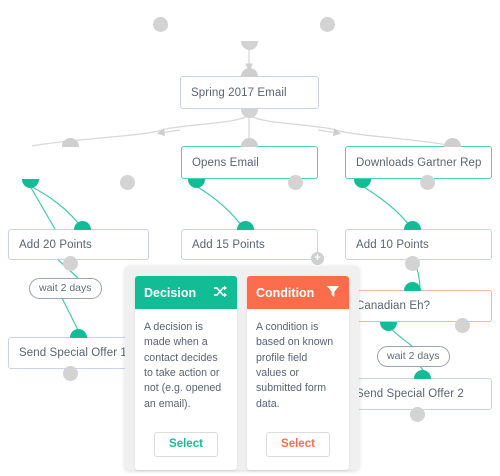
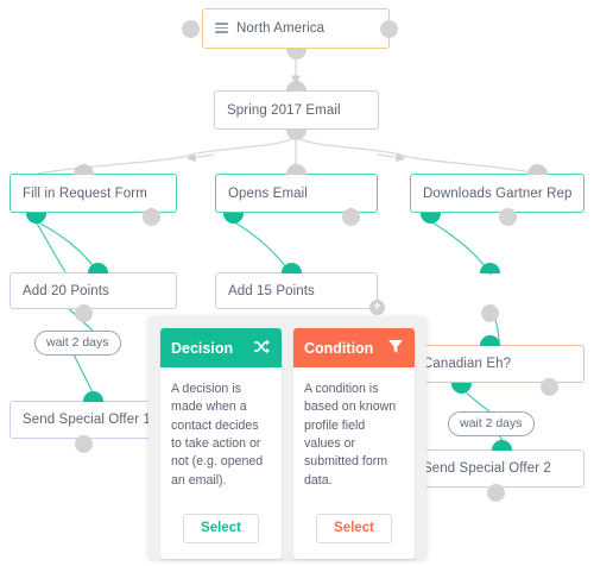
+ North America
  Spring 2017 Email
+ Fill in Request Form
  Opens Email
  Downloads Gartner Rep
  Add 20 Points
  Add 15 Points
  +
- Add 10 Points
  Canadian Eh?
  wait 2 days
  Send Special Offer 1
  wait 2 days
  Send Special Offer 2
  Decision
  A decision is made when a contact decides to take action or not (e.g. opened an email).
  Select
  Condition
  A condition is based on known profile field values or submitted form data.
  Select
